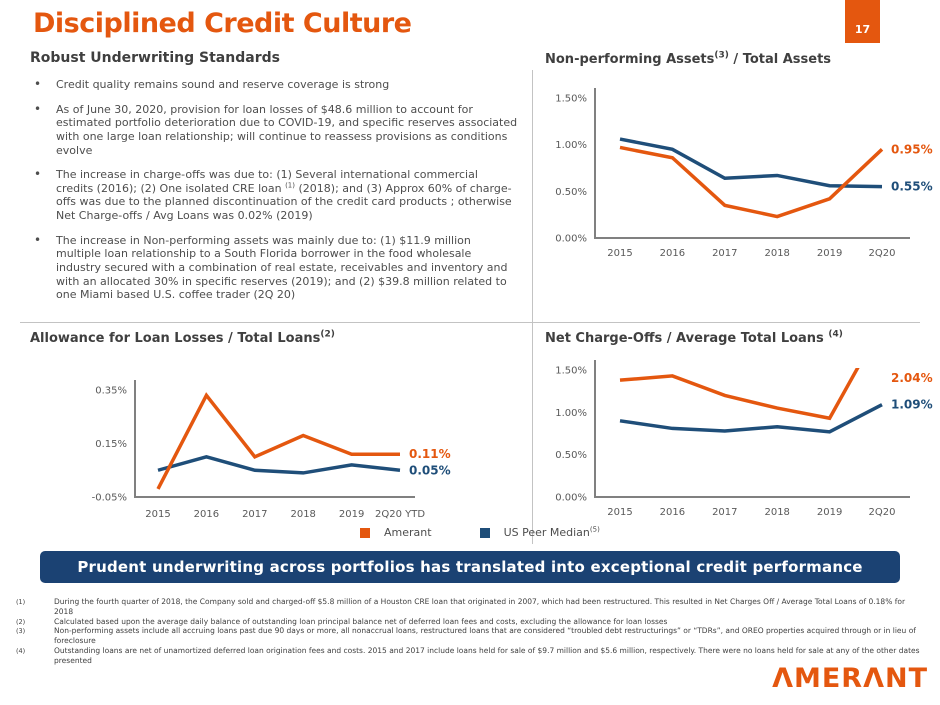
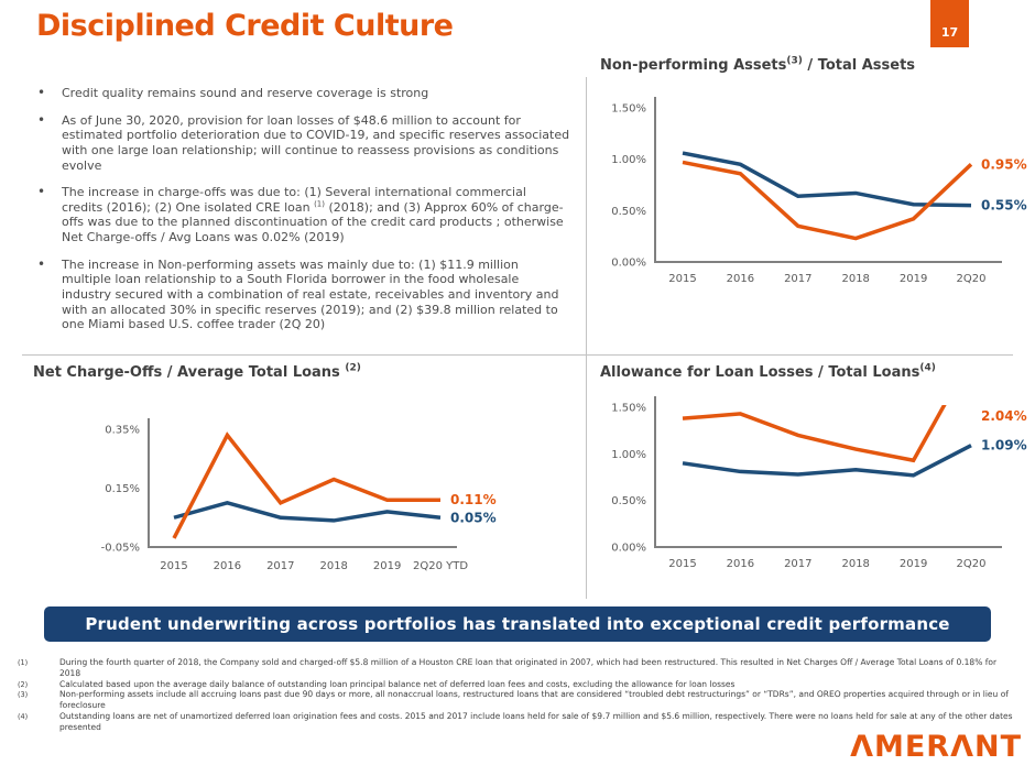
  Disciplined Credit Culture
  17
- Robust Underwriting Standards
  Credit quality remains sound and reserve coverage is strong
  As of June 30, 2020, provision for loan losses of $48.6 million to account for estimated portfolio deterioration due to COVID-19, and specific reserves associated with one large loan relationship; will continue to reassess provisions as conditions evolve
  The increase in charge-offs was due to: (1) Several international commercial credits (2016); (2) One isolated CRE loan (1) (2018); and (3) Approx 60% of charge-offs was due to the planned discontinuation of the credit card products ; otherwise Net Charge-offs / Avg Loans was 0.02% (2019)
  The increase in Non-performing assets was mainly due to: (1) $11.9 million multiple loan relationship to a South Florida borrower in the food wholesale industry secured with a combination of real estate, receivables and inventory and with an allocated 30% in specific reserves (2019); and (2) $39.8 million related to one Miami based U.S. coffee trader (2Q 20)
  Non-performing Assets(3) / Total Assets
  1.50%
  1.00%
  0.50%
  0.00%
  2015
  2016
  2017
  2018
  2019
  2Q20
  0.55%
  0.95%
- Allowance for Loan Losses / Total Loans(2)
+ Net Charge-Offs / Average Total Loans (2)
  0.35%
  0.15%
  -0.05%
  2015
  2016
  2017
  2018
  2019
  2Q20 YTD
  0.05%
  0.11%
- Net Charge-Offs / Average Total Loans (4)
+ Allowance for Loan Losses / Total Loans(4)
  1.50%
  1.00%
  0.50%
  0.00%
  2015
  2016
  2017
  2018
  2019
  2Q20
  1.09%
  2.04%
- Amerant
- US Peer Median(5)
  Prudent underwriting across portfolios has translated into exceptional credit performance
  (1)
  During the fourth quarter of 2018, the Company sold and charged-off $5.8 million of a Houston CRE loan that originated in 2007, which had been restructured. This resulted in Net Charges Off / Average Total Loans of 0.18% for 2018
  (2)
  Calculated based upon the average daily balance of outstanding loan principal balance net of deferred loan fees and costs, excluding the allowance for loan losses
  (3)
  Non-performing assets include all accruing loans past due 90 days or more, all nonaccrual loans, restructured loans that are considered “troubled debt restructurings” or “TDRs”, and OREO properties acquired through or in lieu of foreclosure
  (4)
  Outstanding loans are net of unamortized deferred loan origination fees and costs. 2015 and 2017 include loans held for sale of $9.7 million and $5.6 million, respectively. There were no loans held for sale at any of the other dates presented
  ΛMERΛNT
